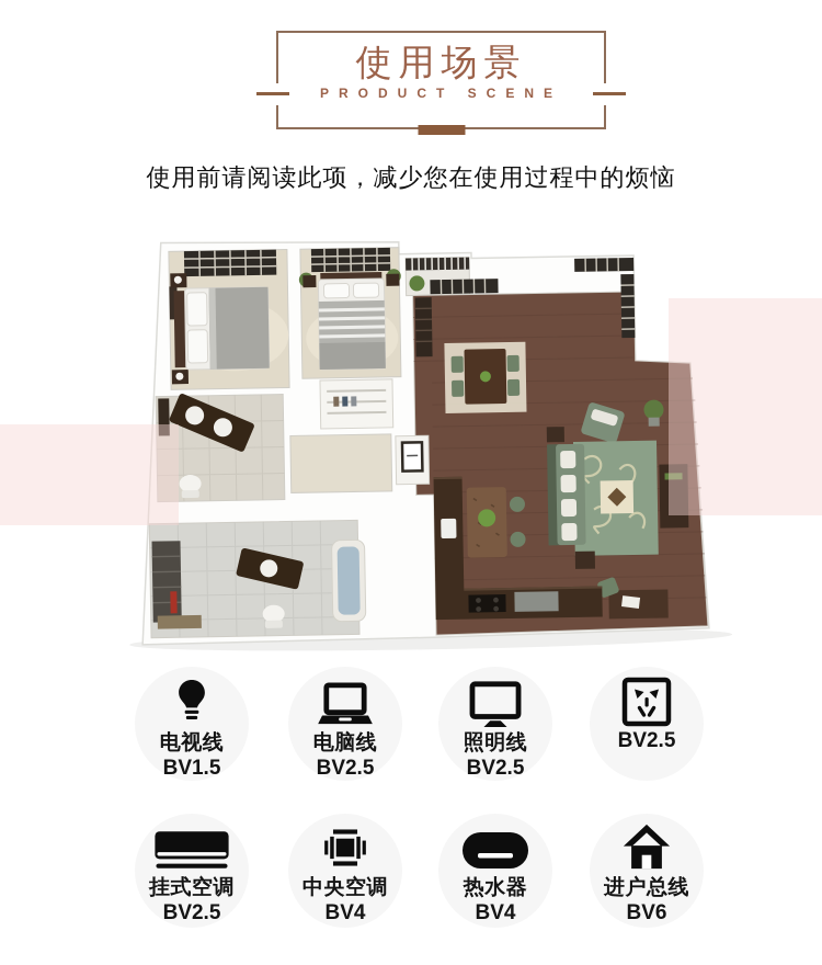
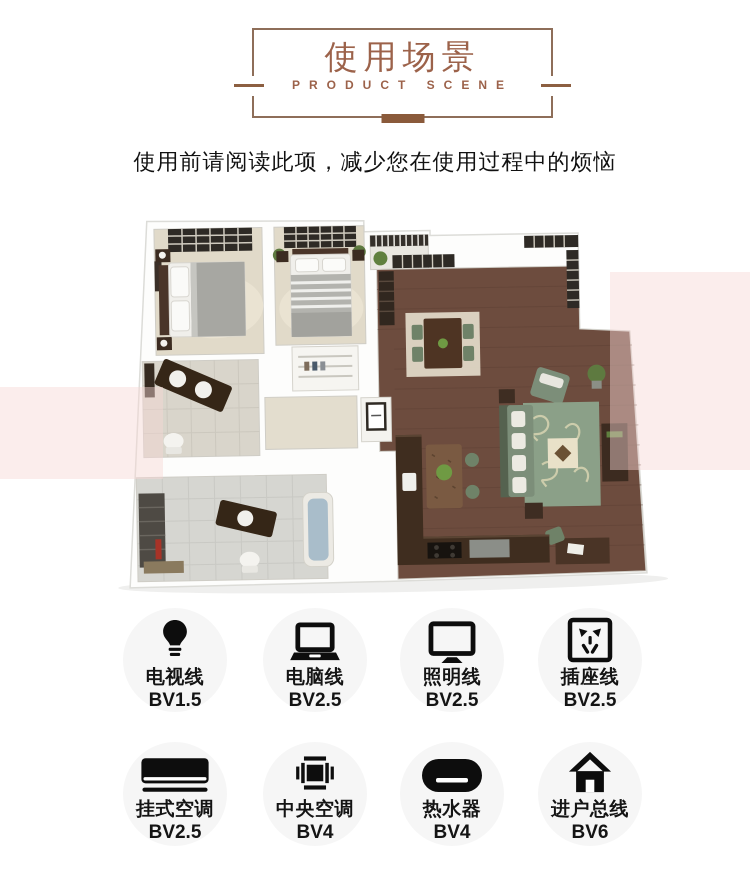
  使用场景
  PRODUCT SCENE
  使用前请阅读此项，减少您在使用过程中的烦恼
  电视线
  BV1.5
  电脑线
  BV2.5
  照明线
  BV2.5
+ 插座线
  BV2.5
  挂式空调
  BV2.5
  中央空调
  BV4
  热水器
  BV4
  进户总线
  BV6
